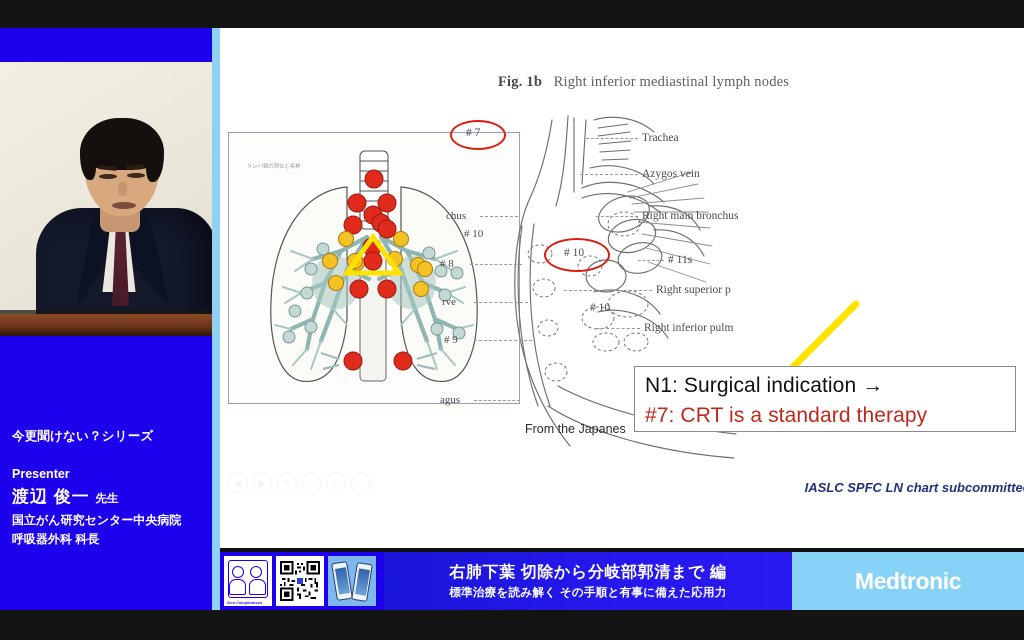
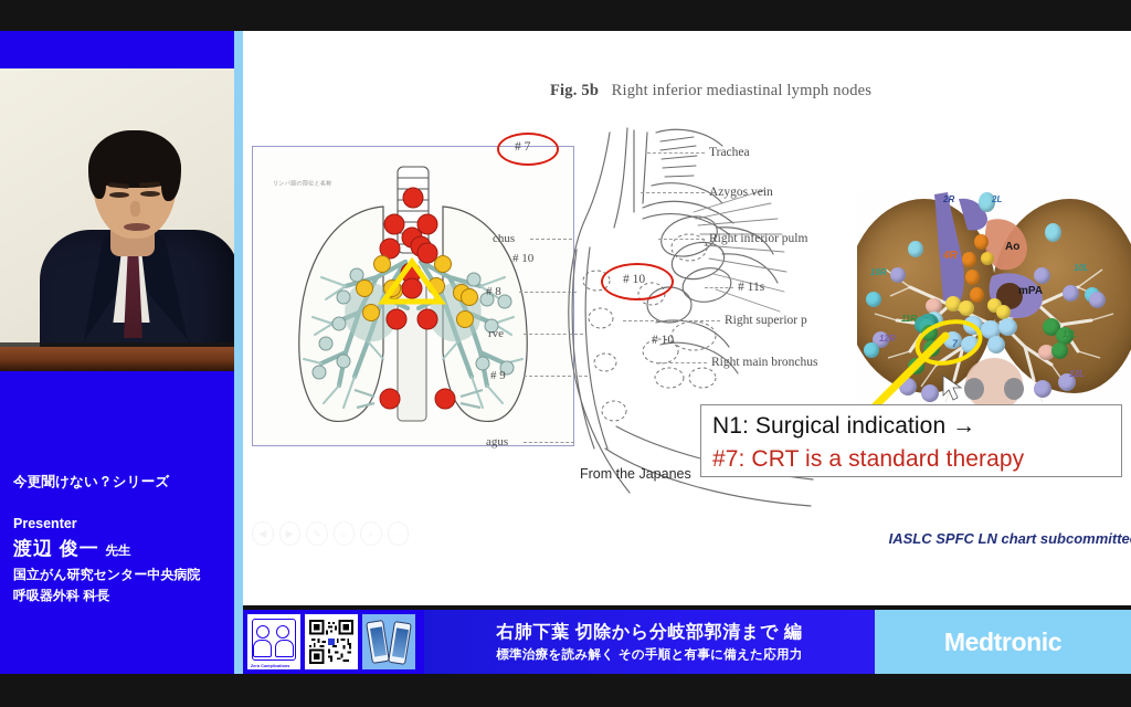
  今更聞けない？シリーズ
  Presenter
  渡辺 俊一 先生
  国立がん研究センター中央病院
  呼吸器外科 科長
- Fig. 1b Right inferior mediastinal lymph nodes
+ Fig. 5b Right inferior mediastinal lymph nodes
  Trachea
  Azygos vein
- Right main bronchus
+ Right inferior pulm
  # 11s
  Right superior p
  # 10
- Right inferior pulm
+ Right main bronchus
  chus
  # 10
  # 8
  rve
  # 9
  agus
  # 7
  # 10
  From the Japanes
+ 2R
+ 2L
+ 4R
+ Ao
+ mPA
+ 10R
+ 10L
+ 11R
+ 11L
+ 12R
+ 12L
+ 7
  N1: Surgical indication →
  #7: CRT is a standard therapy
  IASLC SPFC LN chart subcommitte
  右肺下葉 切除から分岐部郭清まで 編
  標準治療を読み解く その手順と有事に備えた応用力
  Medtronic
